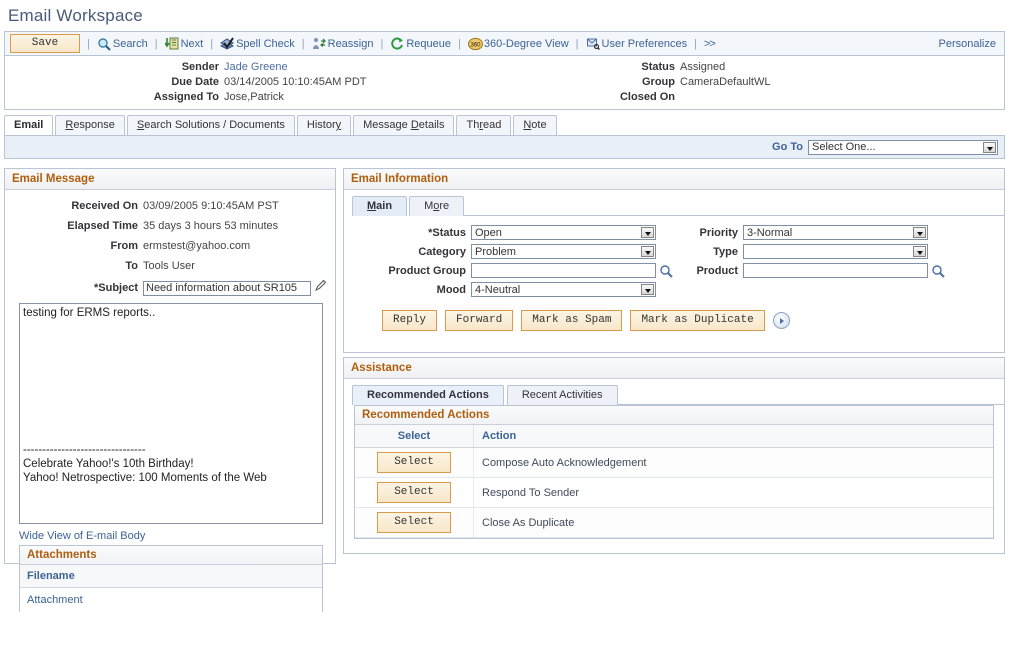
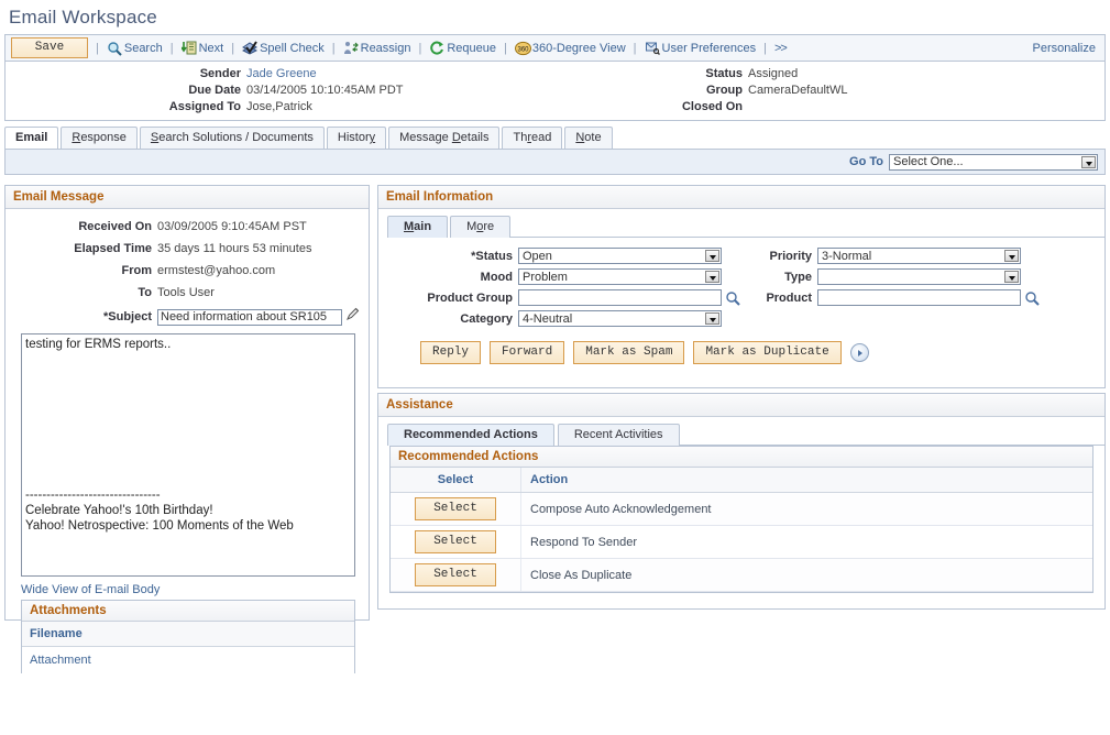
  Email Workspace
  Save
  |
  Search
  |
  Next
  |
  Spell Check
  |
  Reassign
  |
  Requeue
  |
  360-Degree View
  |
  User Preferences
  |
  >>
  Personalize
  Sender
  Jade Greene
  Due Date
  03/14/2005 10:10:45AM PDT
  Assigned To
  Jose,Patrick
  Status
  Assigned
  Group
  CameraDefaultWL
  Closed On
  Email
  Response
  Search Solutions / Documents
  History
  Message Details
  Thread
  Note
  Go To
  Select One...
  Email Message
  Received On
  03/09/2005 9:10:45AM PST
  Elapsed Time
- 35 days 3 hours 53 minutes
+ 35 days 11 hours 53 minutes
  From
  ermstest@yahoo.com
  To
  Tools User
  *Subject
  Need information about SR105
  testing for ERMS reports..
  --------------------------------
  Celebrate Yahoo!'s 10th Birthday!
  Yahoo! Netrospective: 100 Moments of the Web
  Wide View of E-mail Body
  Attachments
  Filename
  Attachment
  Email Information
  Main
  More
  *Status
  Open
- Category
+ Mood
  Problem
  Product Group
- Mood
+ Category
  4-Neutral
  Priority
  3-Normal
  Type
  Product
  Reply
  Forward
  Mark as Spam
  Mark as Duplicate
  Assistance
  Recommended Actions
  Recent Activities
  Recommended Actions
  Select	Action
  Select	Compose Auto Acknowledgement
  Select	Respond To Sender
  Select	Close As Duplicate
